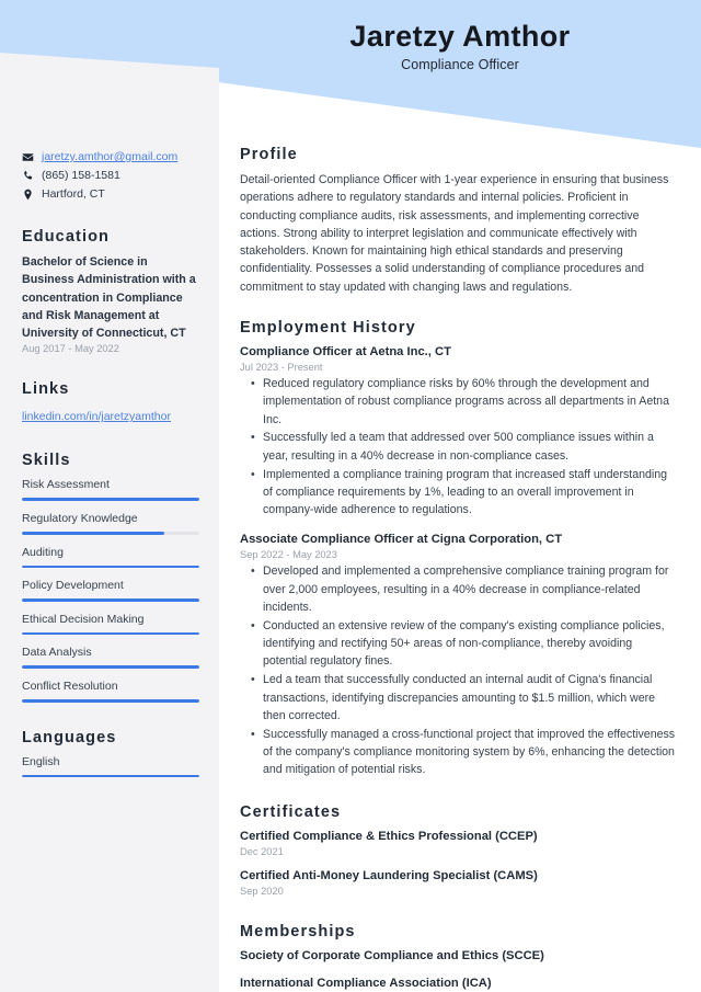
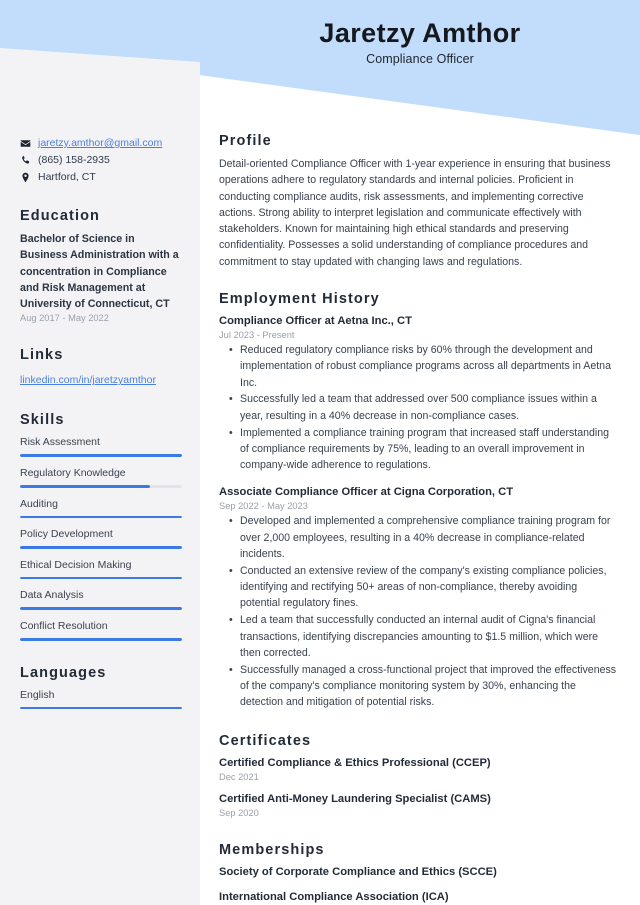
  Jaretzy Amthor
  Compliance Officer
  jaretzy.amthor@gmail.com
- (865) 158-1581
+ (865) 158-2935
  Hartford, CT
  Education
  Bachelor of Science in Business Administration with a concentration in Compliance and Risk Management at University of Connecticut, CT
  Aug 2017 - May 2022
  Links
  linkedin.com/in/jaretzyamthor
  Skills
  Risk Assessment
  Regulatory Knowledge
  Auditing
  Policy Development
  Ethical Decision Making
  Data Analysis
  Conflict Resolution
  Languages
  English
  Profile
  Detail-oriented Compliance Officer with 1-year experience in ensuring that business operations adhere to regulatory standards and internal policies. Proficient in conducting compliance audits, risk assessments, and implementing corrective actions. Strong ability to interpret legislation and communicate effectively with stakeholders. Known for maintaining high ethical standards and preserving confidentiality. Possesses a solid understanding of compliance procedures and commitment to stay updated with changing laws and regulations.
  Employment History
  Compliance Officer at Aetna Inc., CT
  Jul 2023 - Present
  Reduced regulatory compliance risks by 60% through the development and implementation of robust compliance programs across all departments in Aetna Inc.
  Successfully led a team that addressed over 500 compliance issues within a year, resulting in a 40% decrease in non-compliance cases.
- Implemented a compliance training program that increased staff understanding of compliance requirements by 1%, leading to an overall improvement in company-wide adherence to regulations.
+ Implemented a compliance training program that increased staff understanding of compliance requirements by 75%, leading to an overall improvement in company-wide adherence to regulations.
  Associate Compliance Officer at Cigna Corporation, CT
  Sep 2022 - May 2023
  Developed and implemented a comprehensive compliance training program for over 2,000 employees, resulting in a 40% decrease in compliance-related incidents.
  Conducted an extensive review of the company's existing compliance policies, identifying and rectifying 50+ areas of non-compliance, thereby avoiding potential regulatory fines.
  Led a team that successfully conducted an internal audit of Cigna's financial transactions, identifying discrepancies amounting to $1.5 million, which were then corrected.
- Successfully managed a cross-functional project that improved the effectiveness of the company's compliance monitoring system by 6%, enhancing the detection and mitigation of potential risks.
+ Successfully managed a cross-functional project that improved the effectiveness of the company's compliance monitoring system by 30%, enhancing the detection and mitigation of potential risks.
  Certificates
  Certified Compliance & Ethics Professional (CCEP)
  Dec 2021
  Certified Anti-Money Laundering Specialist (CAMS)
  Sep 2020
  Memberships
  Society of Corporate Compliance and Ethics (SCCE)
  International Compliance Association (ICA)
